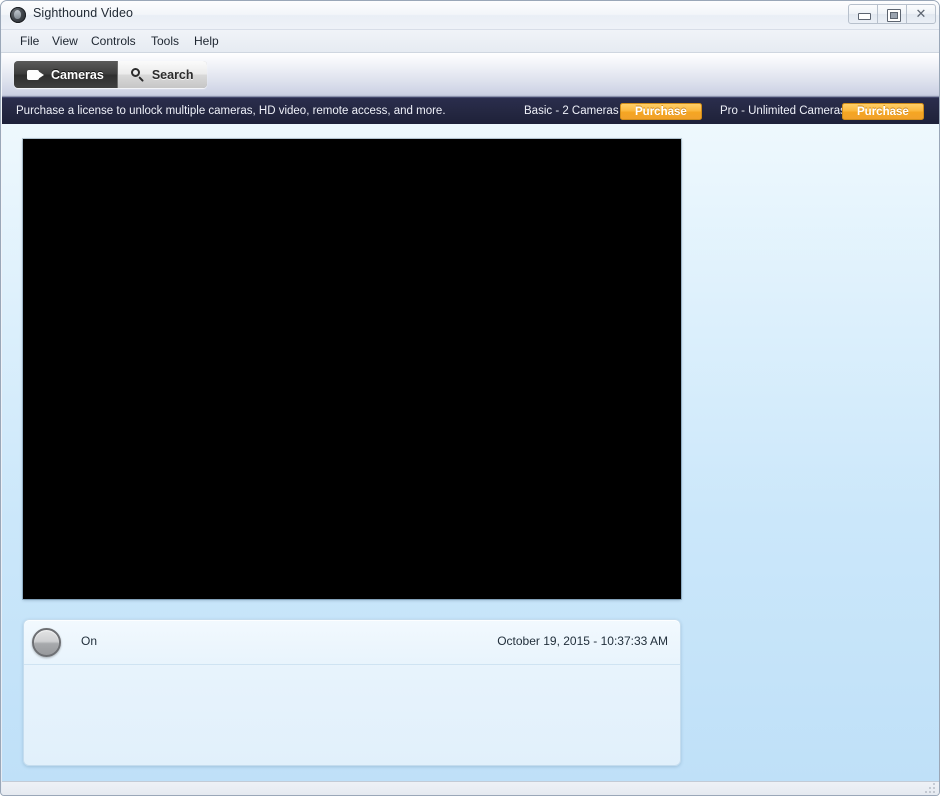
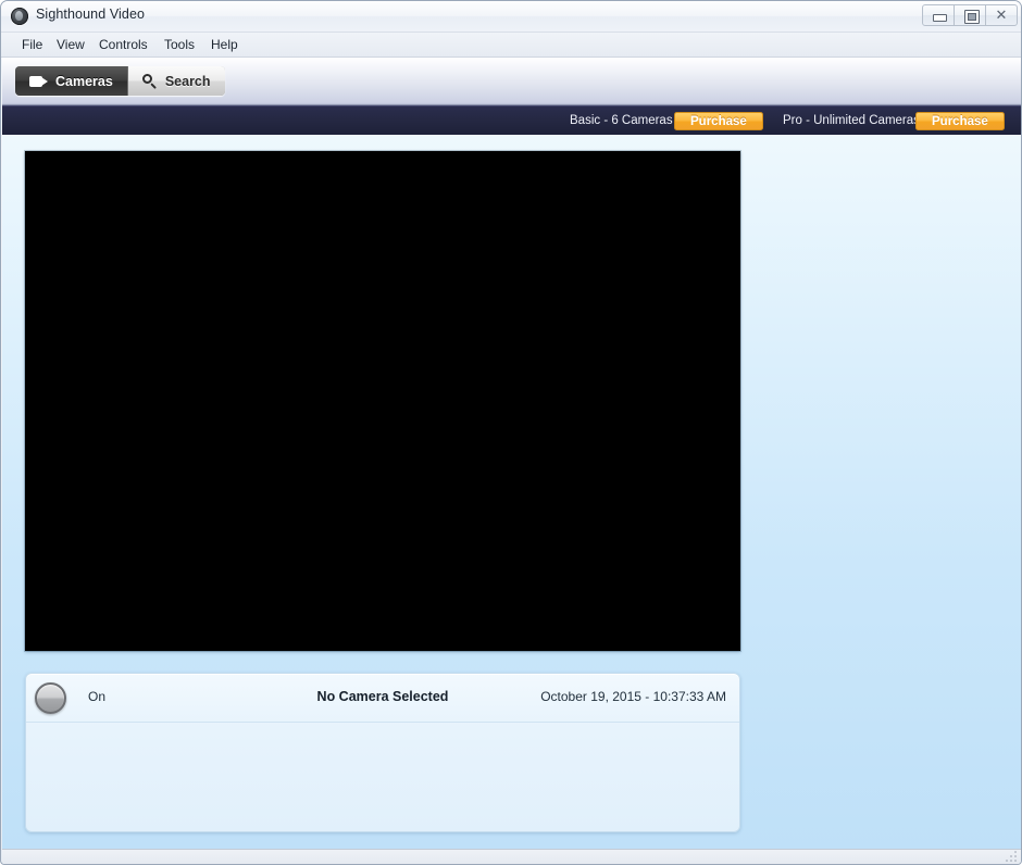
  Sighthound Video
  ✕
  File
  View
  Controls
  Tools
  Help
  Cameras
  Search
- Purchase a license to unlock multiple cameras, HD video, remote access, and more.
- Basic - 2 Cameras
+ Basic - 6 Cameras
  Purchase
  Pro - Unlimited Camera
  Purchase
  On
+ No Camera Selected
  October 19, 2015 - 10:37:33 AM
